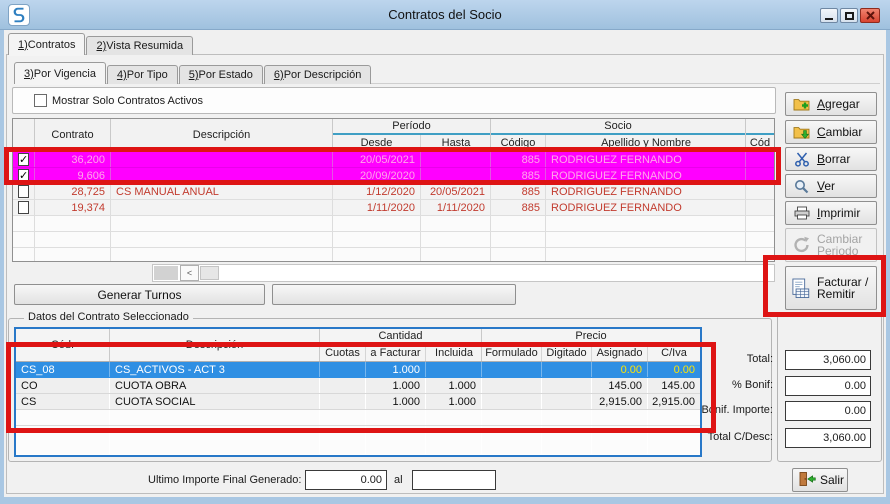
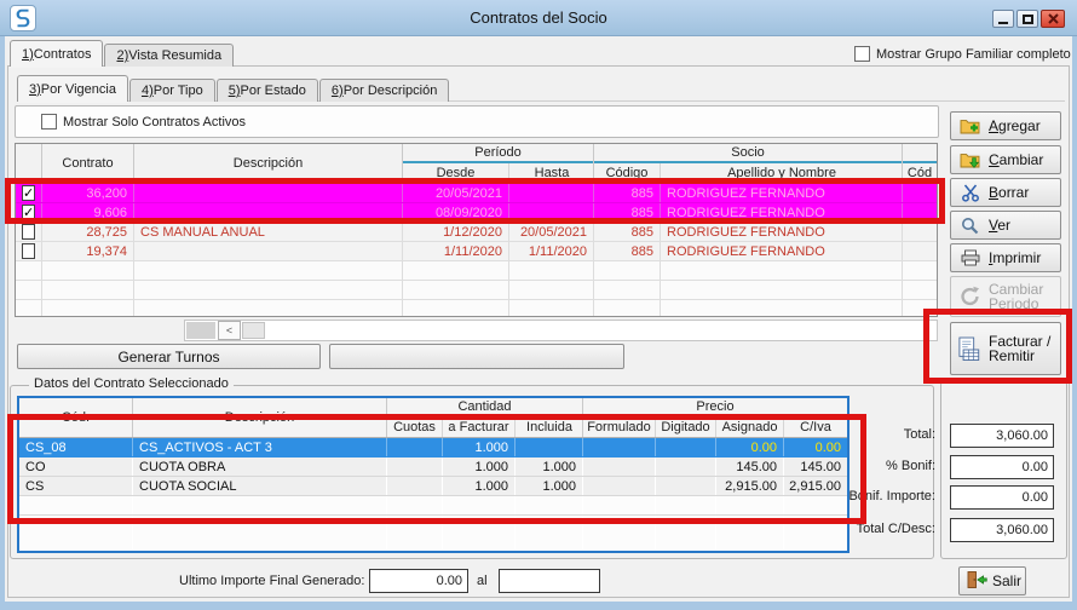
  Contratos del Socio
  1)
  Contratos
  2)
  Vista Resumida
+ Mostrar Grupo Familiar completo
  3)
  Por Vigencia
  4)
  Por Tipo
  5)
  Por Estado
  6)
  Por Descripción
  Mostrar Solo Contratos Activos
  Contrato
  Descripción
  Período
  Desde
  Hasta
  Socio
  Código
  Apellido y Nombre
  Cód
  ✓
  36,200
  20/05/2021
  885
  RODRIGUEZ FERNANDO
  ✓
  9,606
- 20/09/2020
+ 08/09/2020
  885
  RODRIGUEZ FERNANDO
  28,725
  CS MANUAL ANUAL
  1/12/2020
  20/05/2021
  885
  RODRIGUEZ FERNANDO
  19,374
  1/11/2020
  1/11/2020
  885
  RODRIGUEZ FERNANDO
  <
  Generar Turnos
  Agregar
  Cambiar
  Borrar
  Ver
  Imprimir
  Cambiar
  Periodo
  Facturar /
  Remitir
  Datos del Contrato Seleccionado
  Cód.
  Descripción
  Cantidad
  Cuotas
  a Facturar
  Incluida
  Precio
  Formulado
  Digitado
  Asignado
  C/Iva
  CS_08
  CS_ACTIVOS - ACT 3
  1.000
  0.00
  0.00
  CO
  CUOTA OBRA
  1.000
  1.000
  145.00
  145.00
  CS
  CUOTA SOCIAL
  1.000
  1.000
  2,915.00
  2,915.00
  Total:
  3,060.00
  % Bonif:
  0.00
  Bonif. Importe:
  0.00
  Total C/Desc:
  3,060.00
  Ultimo Importe Final Generado:
  0.00
  al
  Salir
